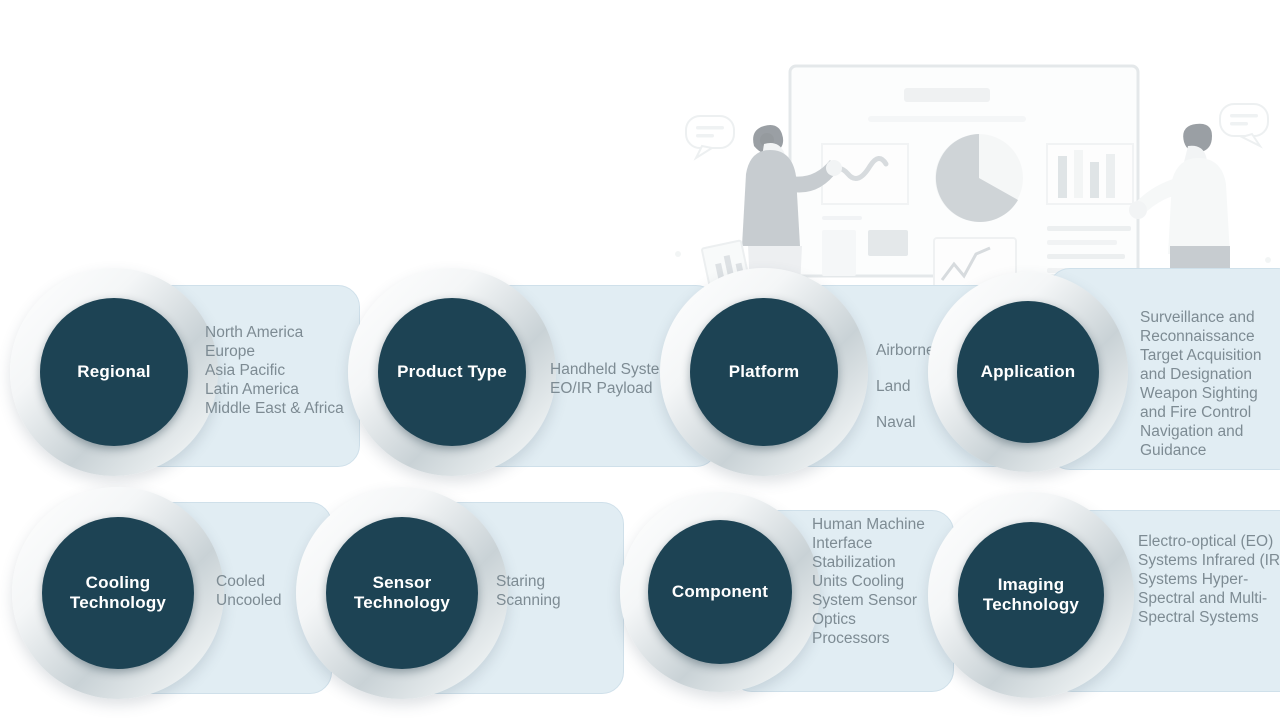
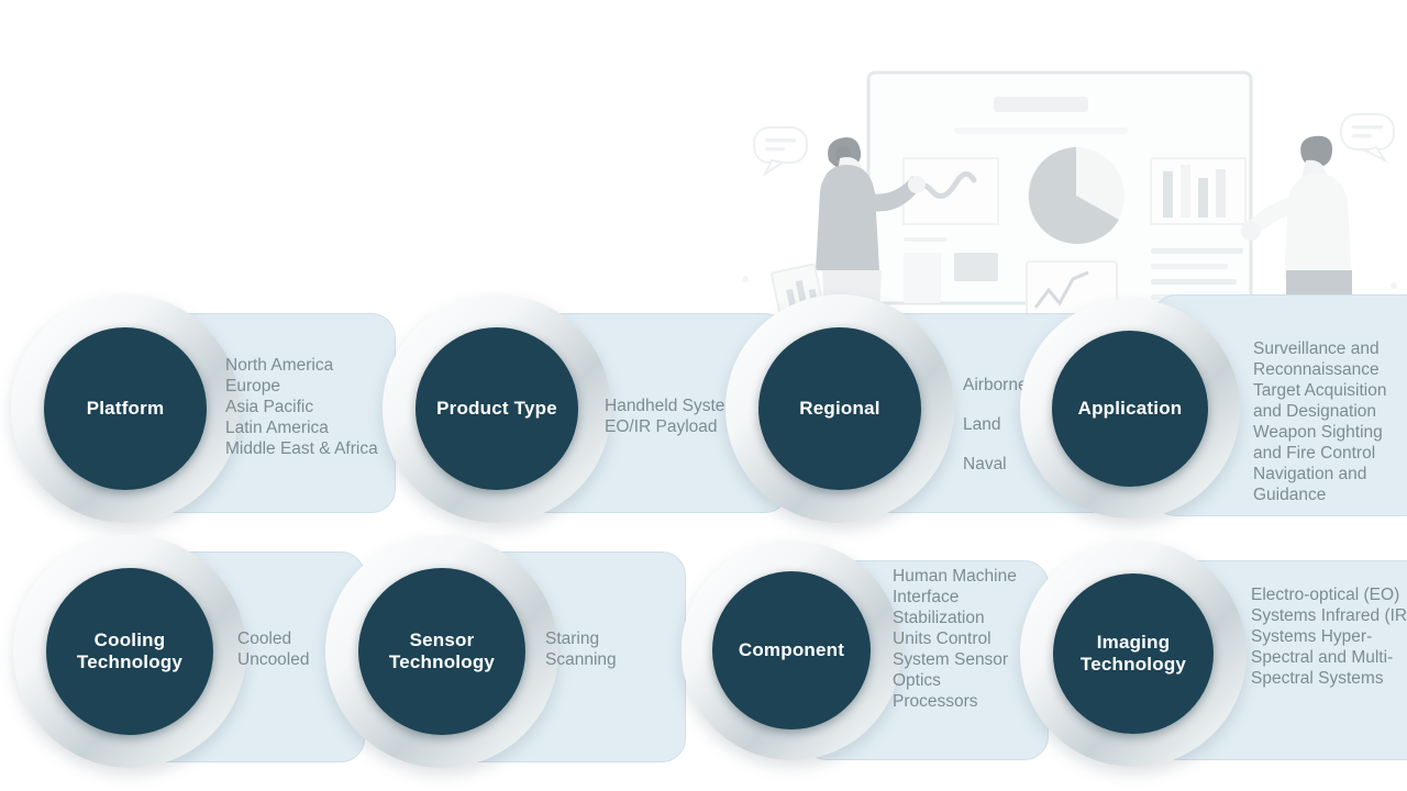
- Regional
+ Platform
  North America
  Europe
  Asia Pacific
  Latin America
  Middle East & Africa
  Product Type
  Handheld Syste
  EO/IR Payload
- Platform
+ Regional
  Airborn
  Land
  Naval
  Application
  Surveillance and Reconnaissance Target Acquisition and Designation Weapon Sighting and Fire Control Navigation and Guidance
  Cooling
  Technology
  Cooled
  Uncooled
  Sensor
  Technology
  Staring
  Scanning
  Component
- Human Machine Interface Stabilization Units Cooling System Sensor Optics Processors
+ Human Machine Interface Stabilization Units Control System Sensor Optics Processors
  Imaging
  Technology
  Electro-optical (EO) Systems Infrared (IR Systems Hyper-Spectral and Multi-Spectral Systems
